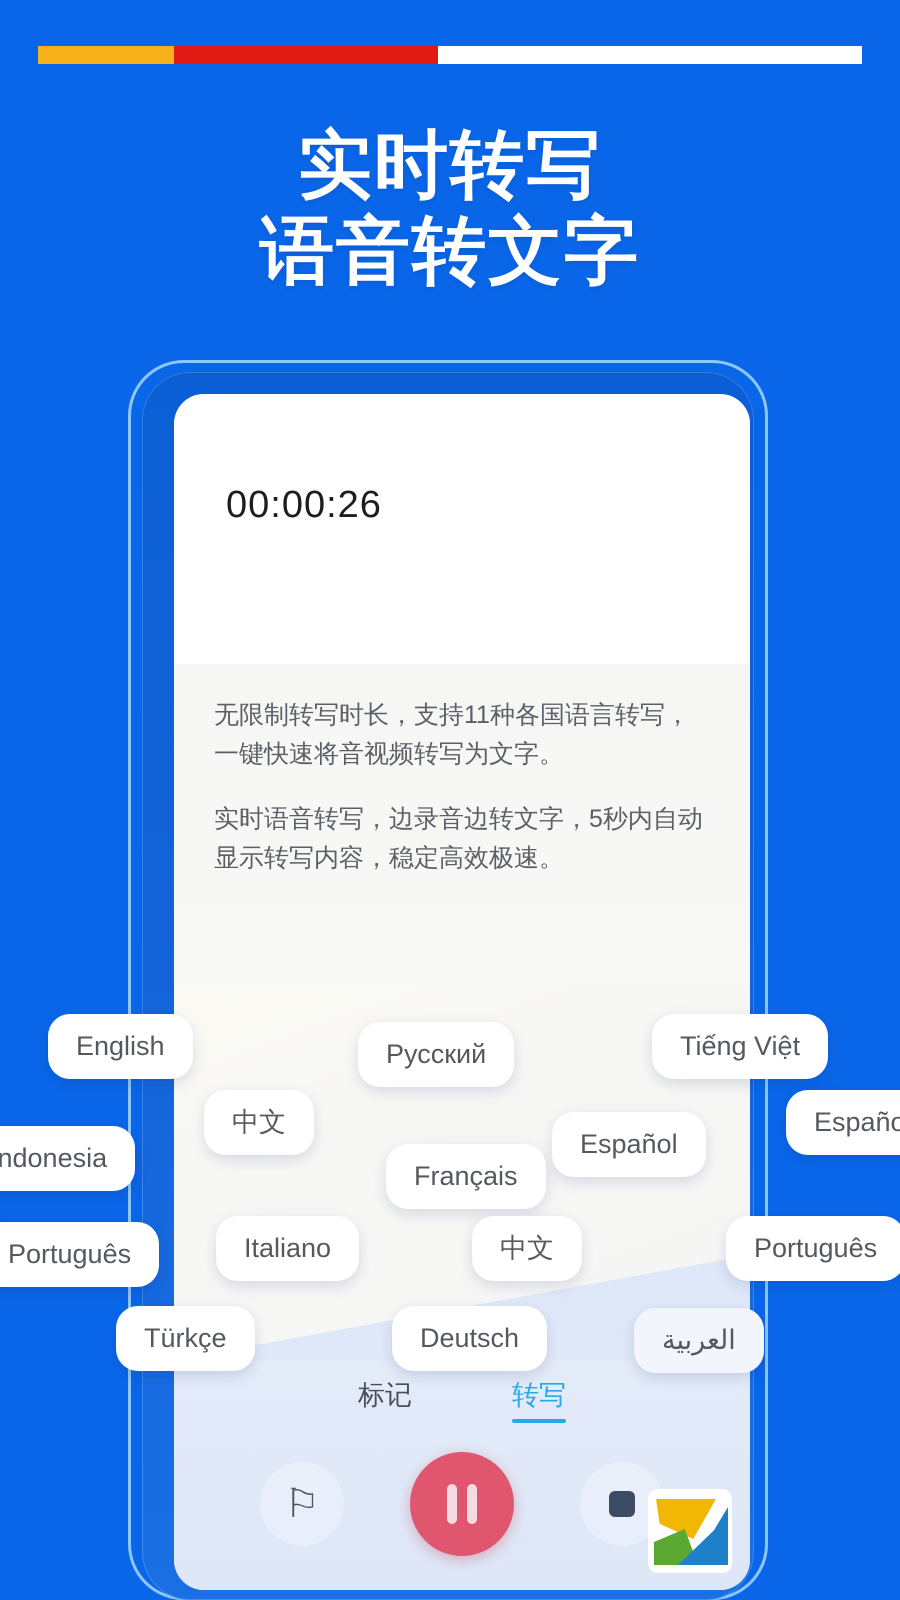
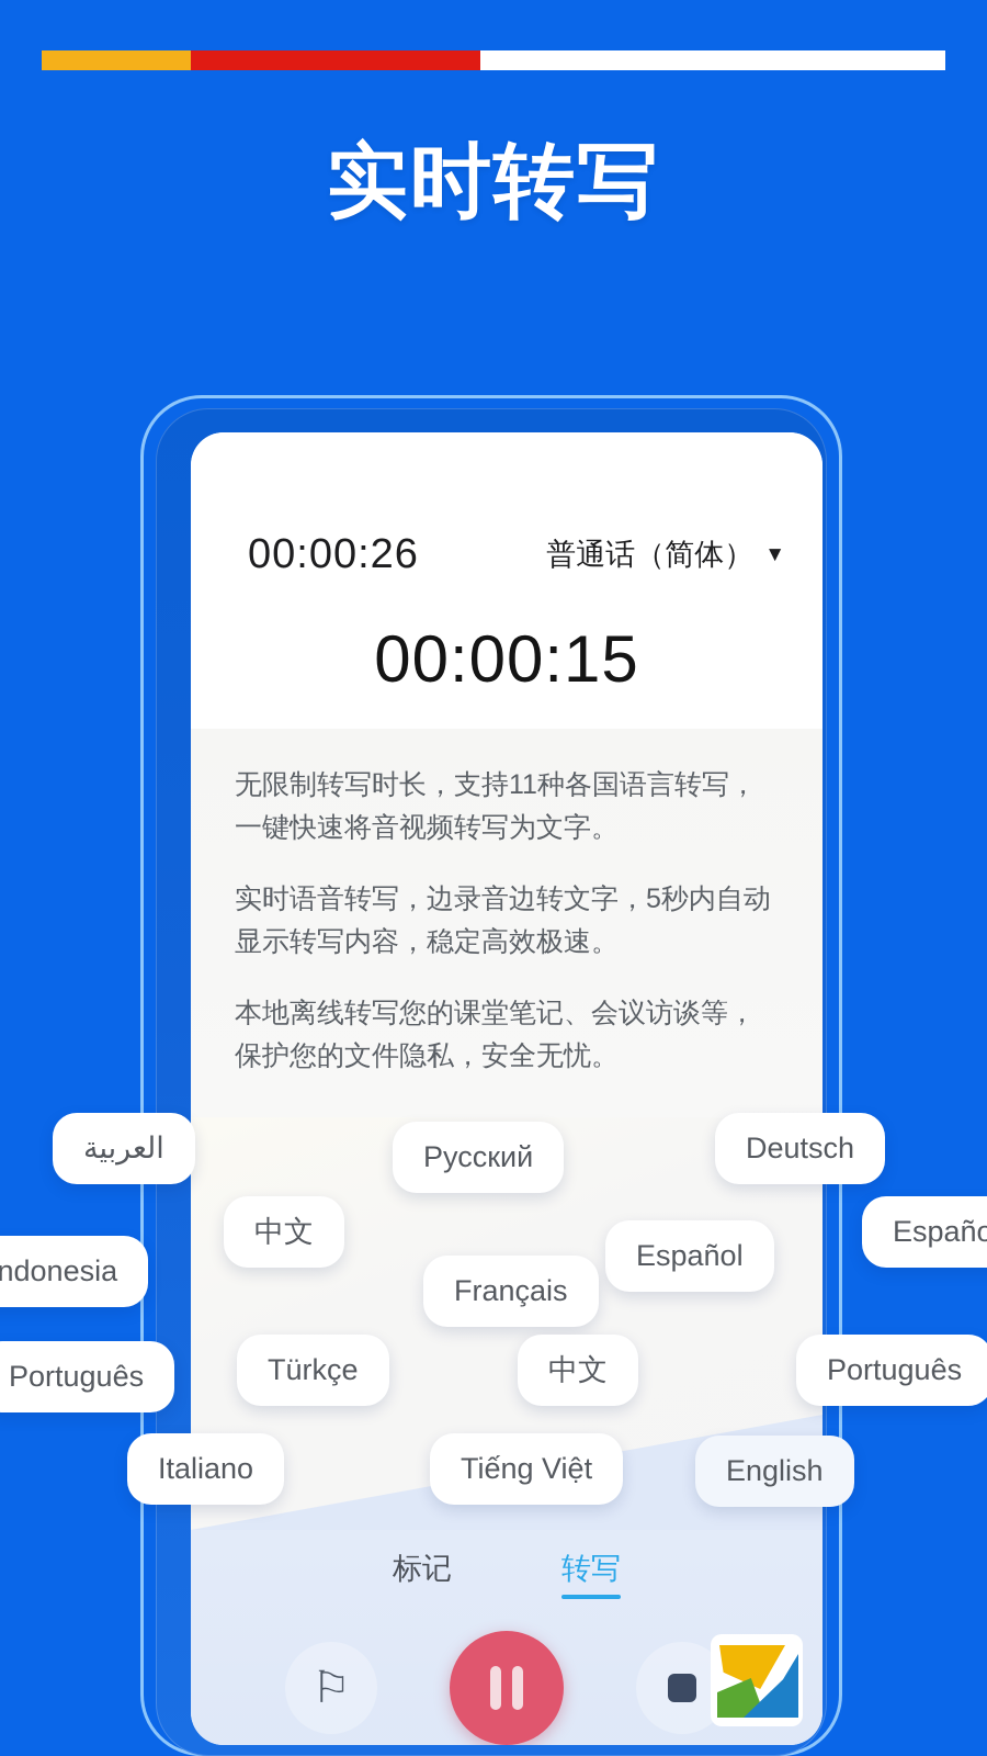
  实时转写
- 语音转文字
  00:00:26
+ 普通话（简体）
+ ▼
+ 00:00:15
  无限制转写时长，支持11种各国语言转写，一键快速将音视频转写为文字。
  实时语音转写，边录音边转文字，5秒内自动显示转写内容，稳定高效极速。
+ 本地离线转写您的课堂笔记、会议访谈等，保护您的文件隐私，安全无忧。
  标记
  转写
  ⚐
- English
+ العربية
  Русский
- Tiếng Việt
+ Deutsch
  中文
  Españo
  ndonesia
  Español
  Français
  Português
- Italiano
+ Türkçe
  中文
  Português
- Türkçe
+ Italiano
- Deutsch
+ Tiếng Việt
- العربية
+ English
